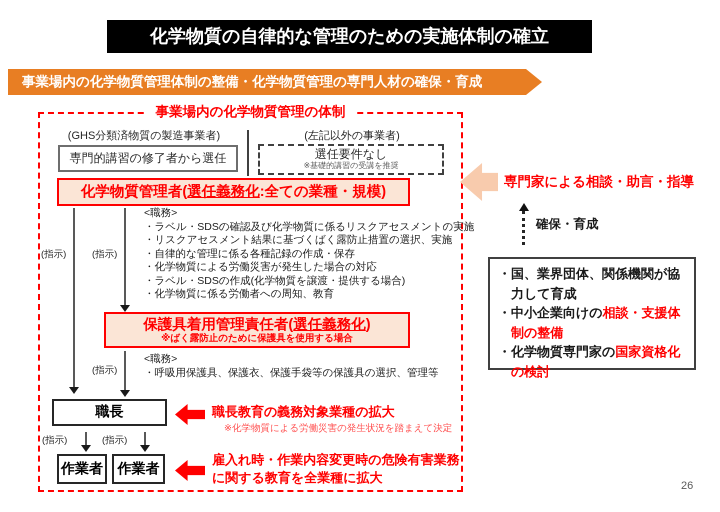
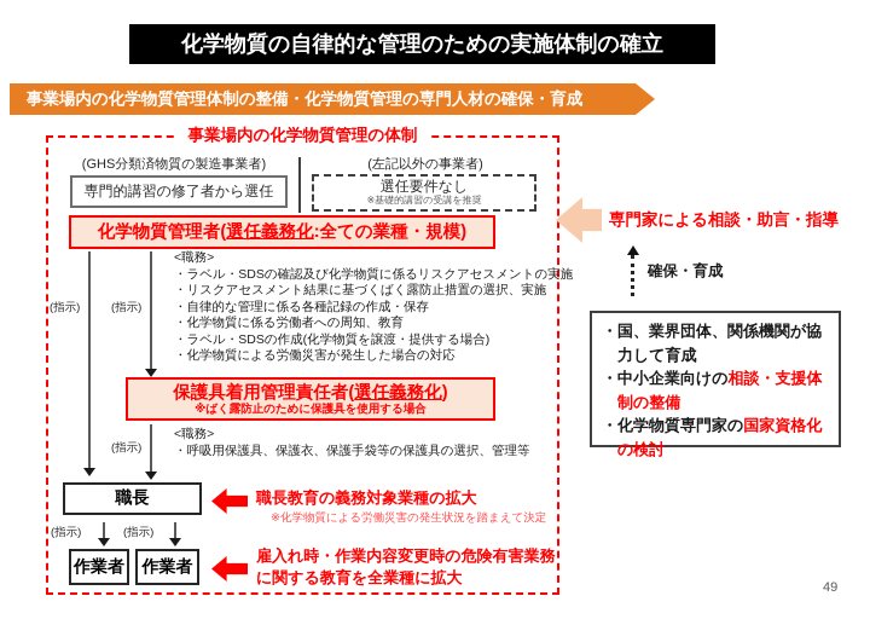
  化学物質の自律的な管理のための実施体制の確立
  事業場内の化学物質管理体制の整備・化学物質管理の専門人材の確保・育成
  事業場内の化学物質管理の体制
  (GHS分類済物質の製造事業者)
  専門的講習の修了者から選任
  (左記以外の事業者)
  選任要件なし
  ※基礎的講習の受講を推奨
  化学物質管理者(選任義務化:全ての業種・規模)
  (指示)
  (指示)
  <職務>
  ・ラベル・SDSの確認及び化学物質に係るリスクアセスメントの実施
  ・リスクアセスメント結果に基づくばく露防止措置の選択、実施
  ・自律的な管理に係る各種記録の作成・保存
- ・化学物質による労働災害が発生した場合の対応
+ ・化学物質に係る労働者への周知、教育
  ・ラベル・SDSの作成(化学物質を譲渡・提供する場合)
- ・化学物質に係る労働者への周知、教育
+ ・化学物質による労働災害が発生した場合の対応
  保護具着用管理責任者(選任義務化)
  ※ばく露防止のために保護具を使用する場合
  (指示)
  <職務>
  ・呼吸用保護具、保護衣、保護手袋等の保護具の選択、管理等
  職長
  職長教育の義務対象業種の拡大
  ※化学物質による労働災害の発生状況を踏まえて決定
  (指示)
  (指示)
  作業者
  作業者
  雇入れ時・作業内容変更時の危険有害業務
  に関する教育を全業種に拡大
  専門家による相談・助言・指導
  確保・育成
  ・国、業界団体、関係機関が協力して育成
  ・中小企業向けの相談・支援体制の整備
  ・化学物質専門家の国家資格化の検討
- 26
+ 49
